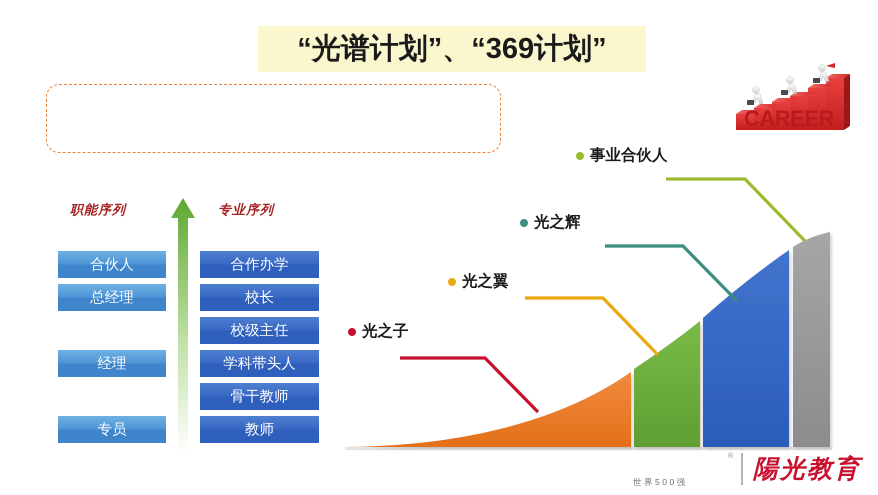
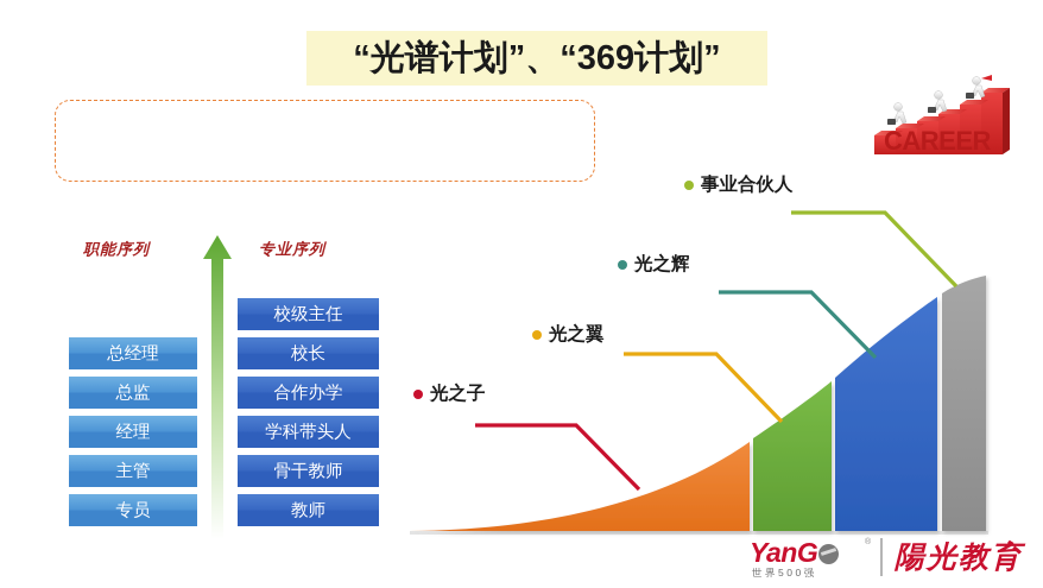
  “光谱计划”、“369计划”
  CAREER
  职能序列
  专业序列
- 合伙人
  总经理
+ 总监
  经理
+ 主管
  专员
- 合作办学
+ 校级主任
  校长
- 校级主任
+ 合作办学
  学科带头人
  骨干教师
  教师
  事业合伙人
  光之辉
  光之翼
  光之子
+ YanG
  世界500强
  陽光教育
